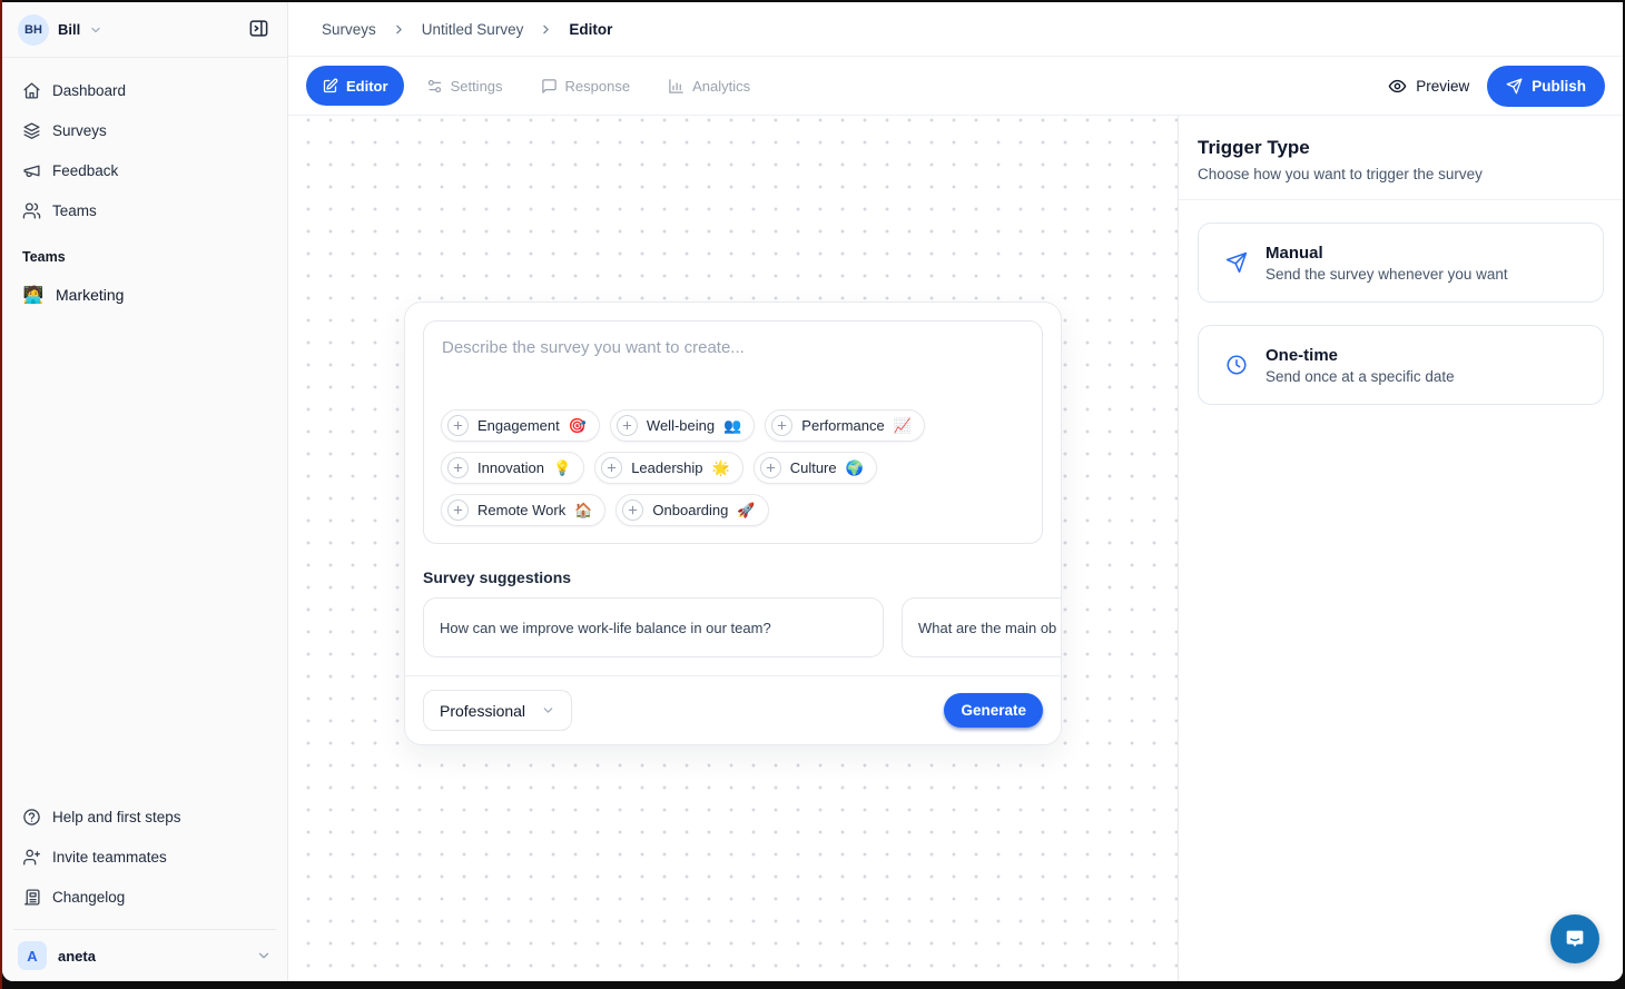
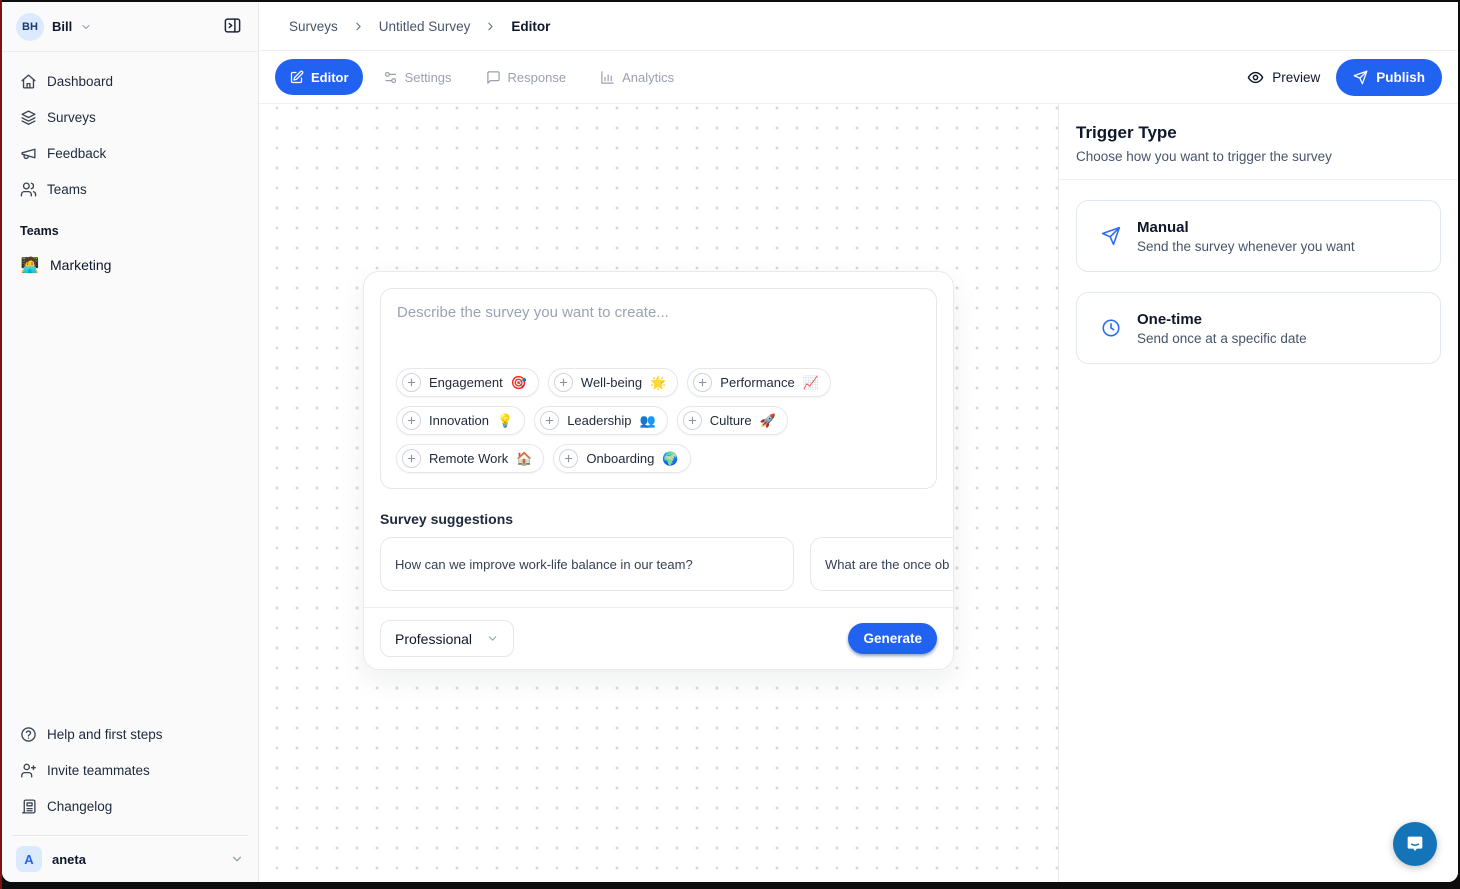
  BH
  Bill
  Dashboard
  Surveys
  Feedback
  Teams
  Teams
  🧑‍💻
  Marketing
  Help and first steps
  Invite teammates
  Changelog
  A
  aneta
  Surveys
  Untitled Survey
  Editor
  Editor
  Settings
  Response
  Analytics
  Preview
  Publish
  Describe the survey you want to create...
  Engagement
  🎯
  Well-being
- 👥
+ 🌟
  Performance
  📈
  Innovation
  💡
  Leadership
- 🌟
+ 👥
  Culture
- 🌍
+ 🚀
  Remote Work
  🏠
  Onboarding
- 🚀
+ 🌍
  Survey suggestions
  How can we improve work-life balance in our team?
- What are the main ob
+ What are the once ob
  Professional
  Generate
  Trigger Type
  Choose how you want to trigger the survey
  Manual
  Send the survey whenever you want
  One-time
  Send once at a specific date
